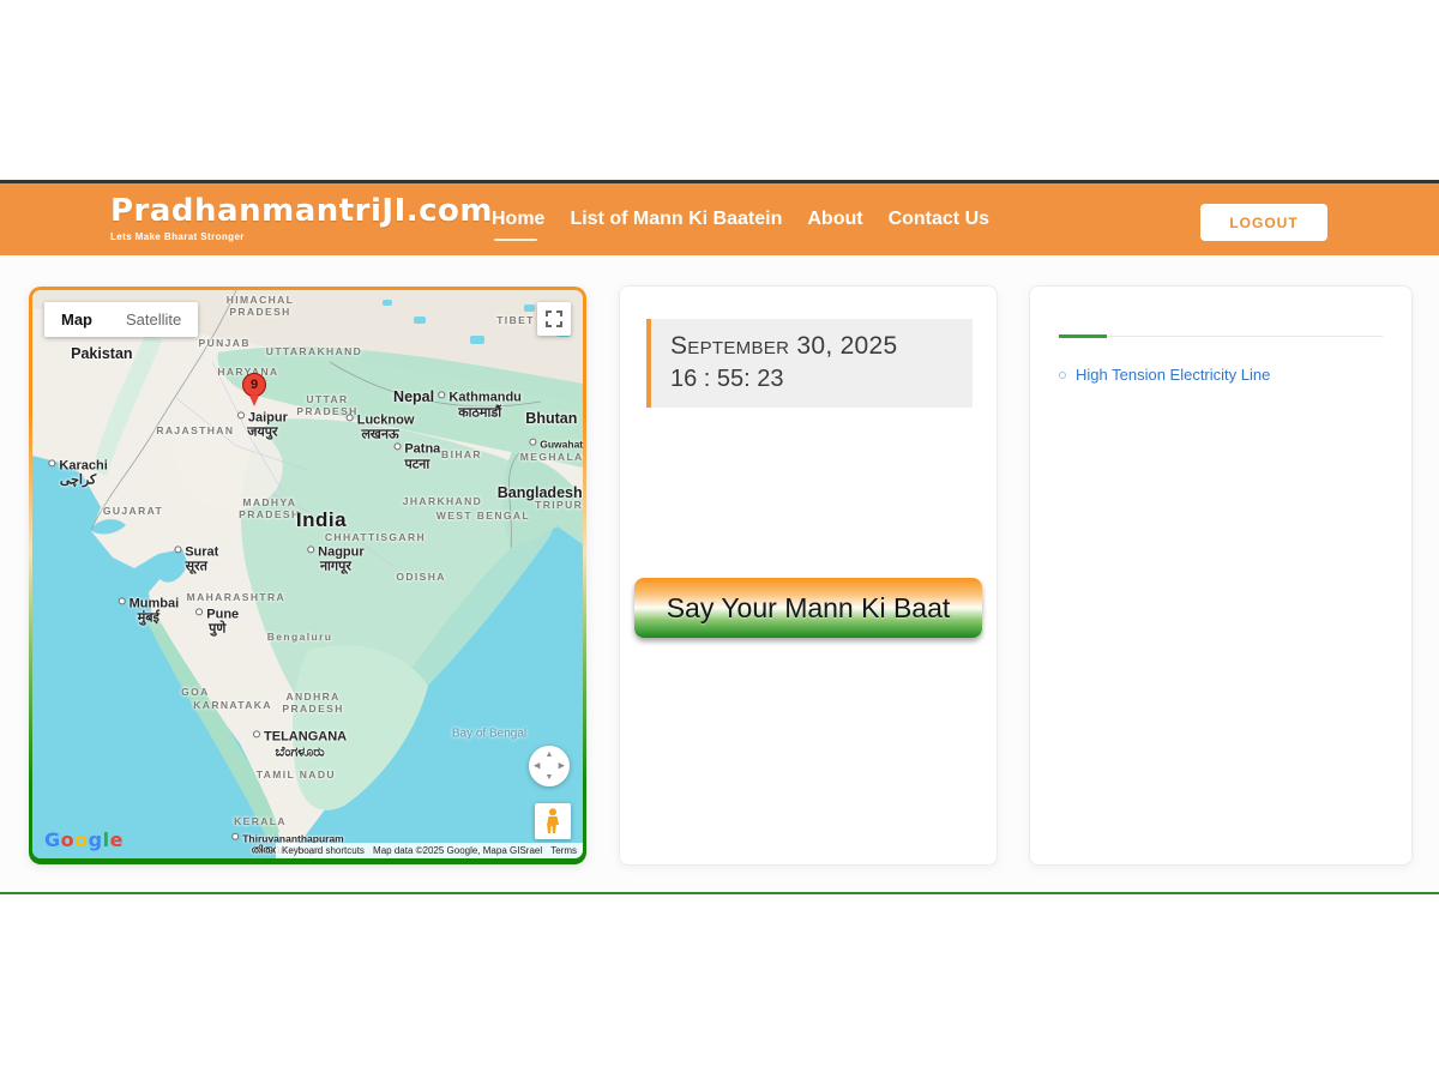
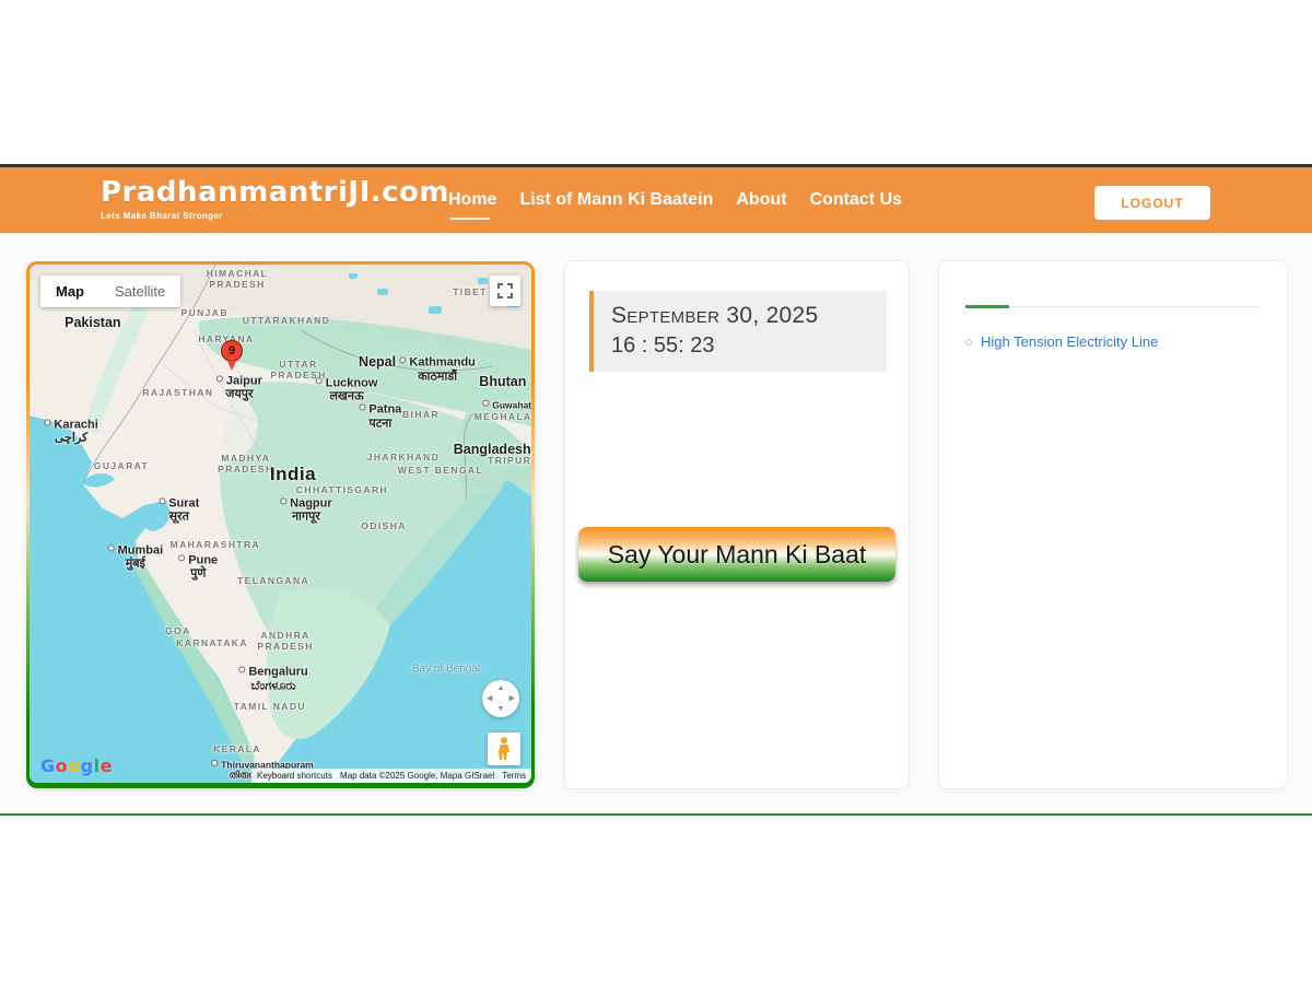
  PradhanmantriJI.com
  Lets Make Bharat Stronger
  Home
  List of Mann Ki Baatein
  About
  Contact Us
  LOGOUT
  Pakistan
  HIMACHAL
  PRADESH
  PUNJAB
  UTTARAKHAND
  TIBET
  HARYNA
  Nepal
  Kathmandu
  काठमाडौं
  Bhutan
  UTTAR
  PRADES
  Jaipur
  जयपुर
  Lucknow
  लखनऊ
  RAJASTHAN
  Patna
  पटना
  BIHAR
  Guwahat
  MEGHALA
  Karachi
  کراچی
  Bangladesh
  MADHYA
  PRADESH
  JHARKHAND
  TRIPUR
  GUJARAT
  India
  WEST BENGAL
  CHHATTISGARH
  Surat
  सूरत
  Nagpur
  नागपूर
  ODISHA
  MAHARASHTRA
  Mumbai
  मुंबई
  Pune
  पुणे
- Bengaluru
+ TELANGANA
  GOA
  KARNATAKA
  ANDHRA
  PRADESH
  Bay of Bengal
- TELANGANA
+ Bengaluru
  ಬೆಂಗಳೂರು
  TAMIL NADU
  KERALA
  Thiruvananthapuram
  തിരുവനന്തപുരം
  9
  Map
  Satellite
  Google
  Keyboard shortcuts
  Map data ©2025 Google, Mapa GISrael
  Terms
  September 30, 2025
  16 : 55: 23
  Say Your Mann Ki Baat
  High Tension Electricity Line
